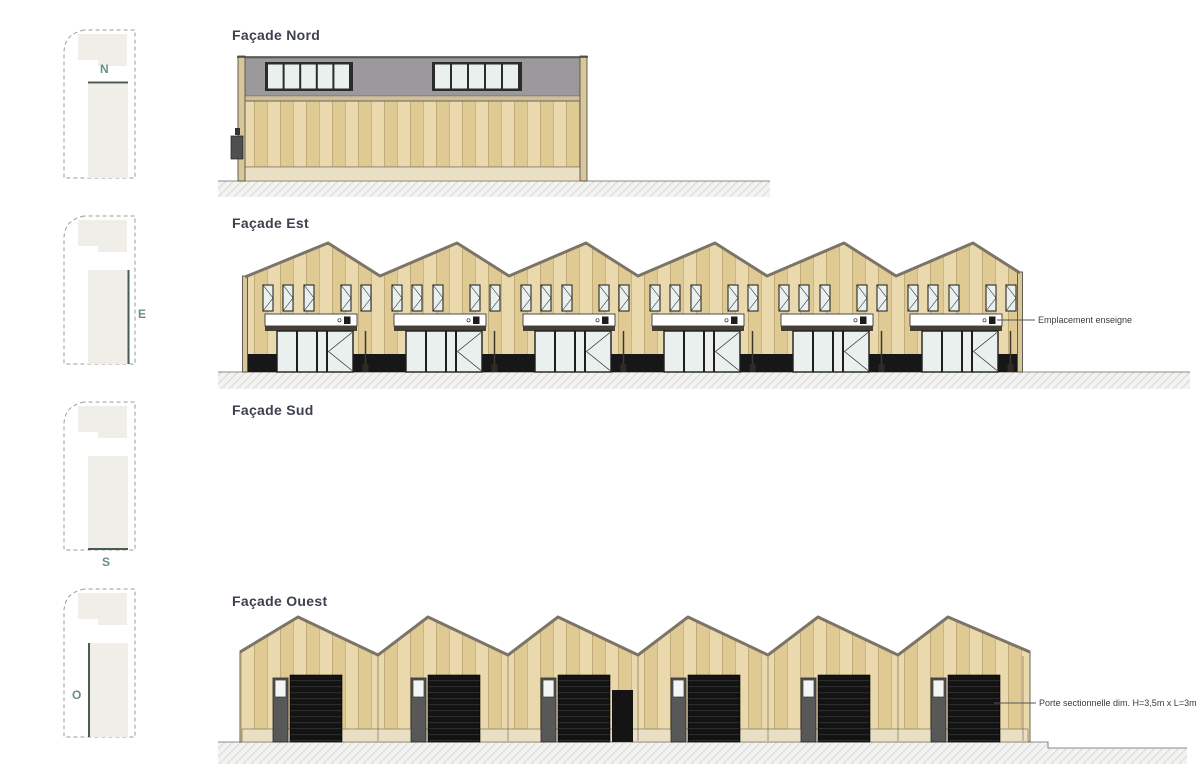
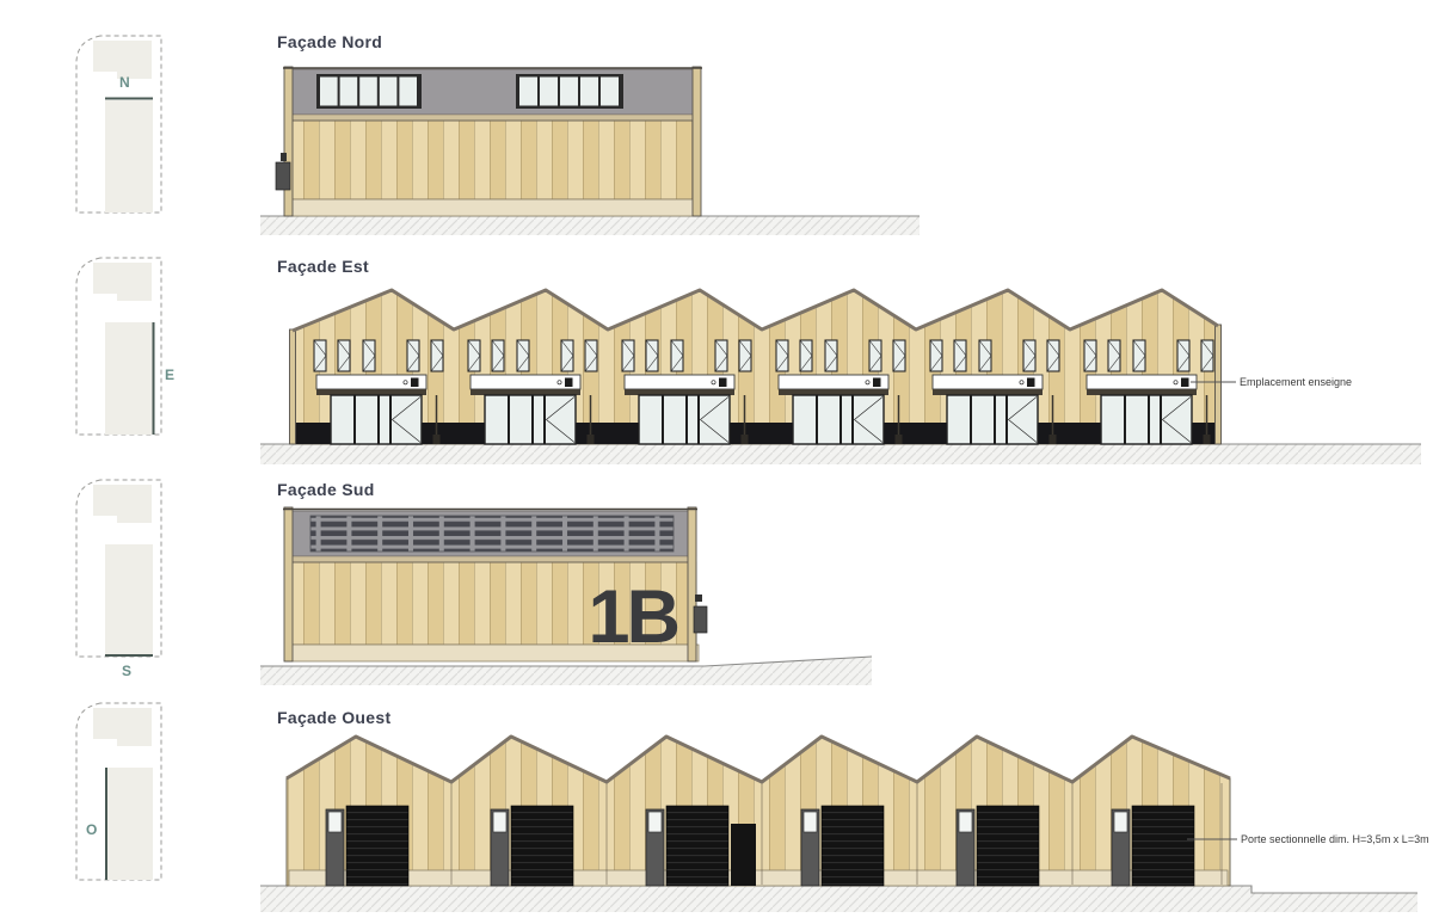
  N
  E
  S
  O
  Façade Nord
  Façade Est
  Façade Sud
  Façade Ouest
  Emplacement enseigne
+ 1B
  Porte sectionnelle dim. H=3,5m x L=3m
